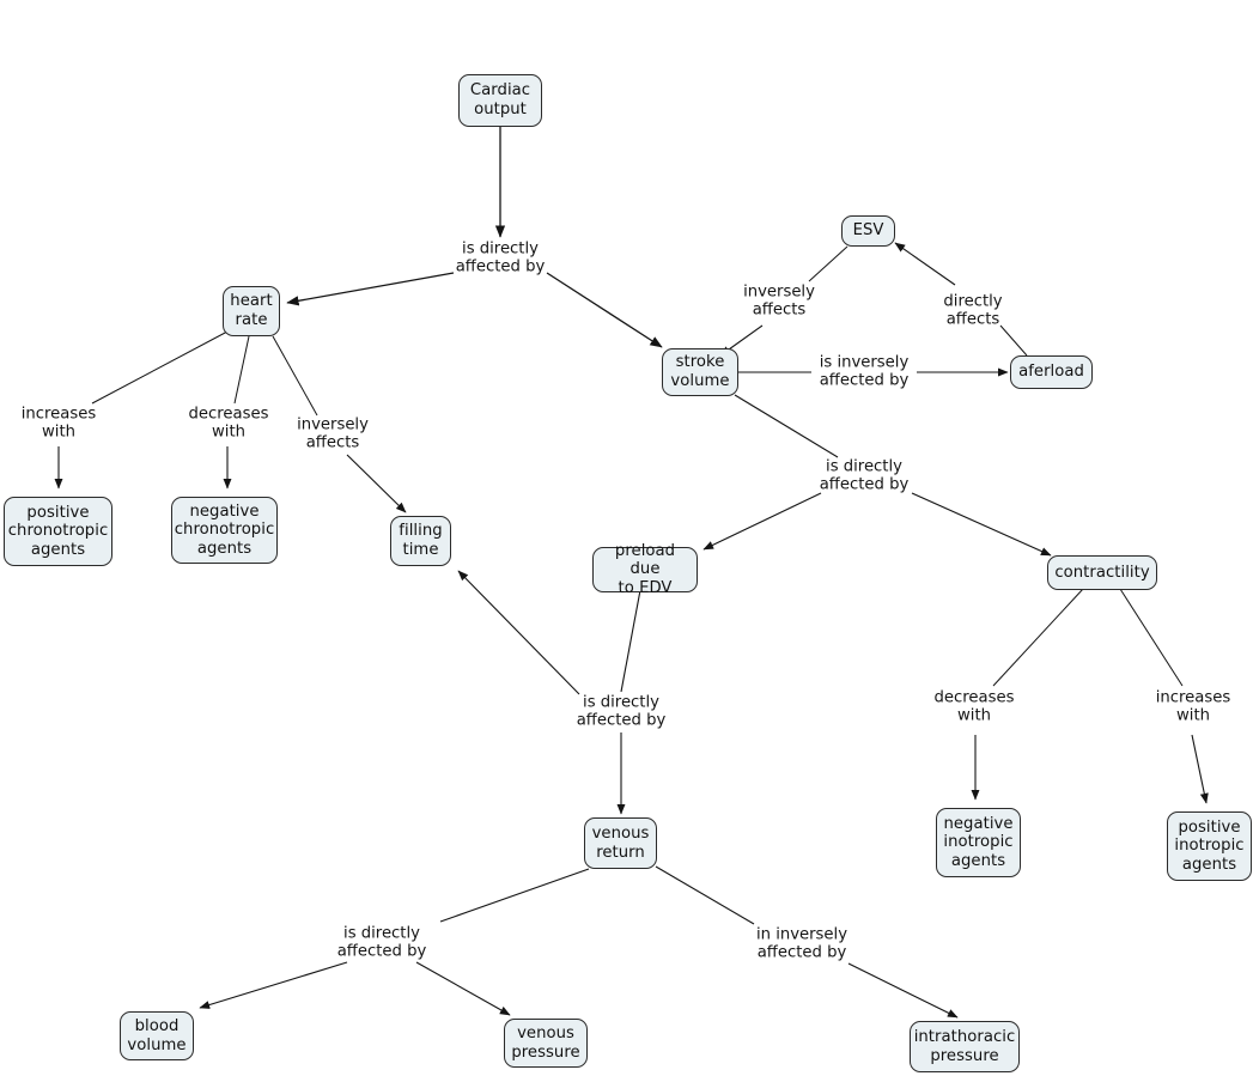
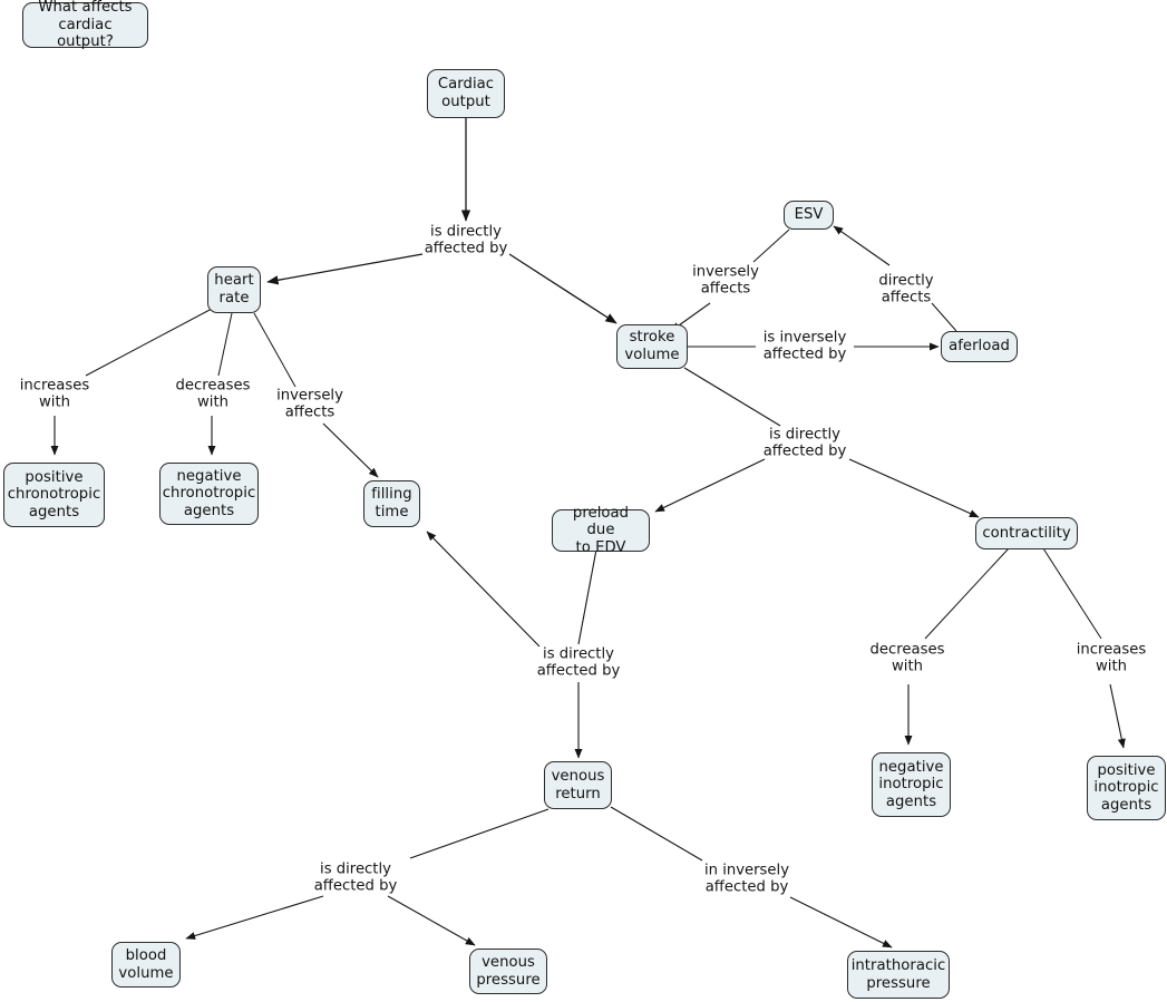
+ What affects
+ cardiac output?
  Cardiac
  output
  heart
  rate
  ESV
  stroke
  volume
  aferload
  positive
  chronotropic
  agents
  negative
  chronotropic
  agents
  filling
  time
  preload due
  to EDV
  contractility
  negative
  inotropic
  agents
  positive
  inotropic
  agents
  venous
  return
  blood
  volume
  venous
  pressure
  intrathoracic
  pressure
  is directly
  affected by
  increases
  with
  decreases
  with
  inversely
  affects
  inversely
  affects
  directly
  affects
  is inversely
  affected by
  is directly
  affected by
  decreases
  with
  increases
  with
  is directly
  affected by
  is directly
  affected by
  in inversely
  affected by
